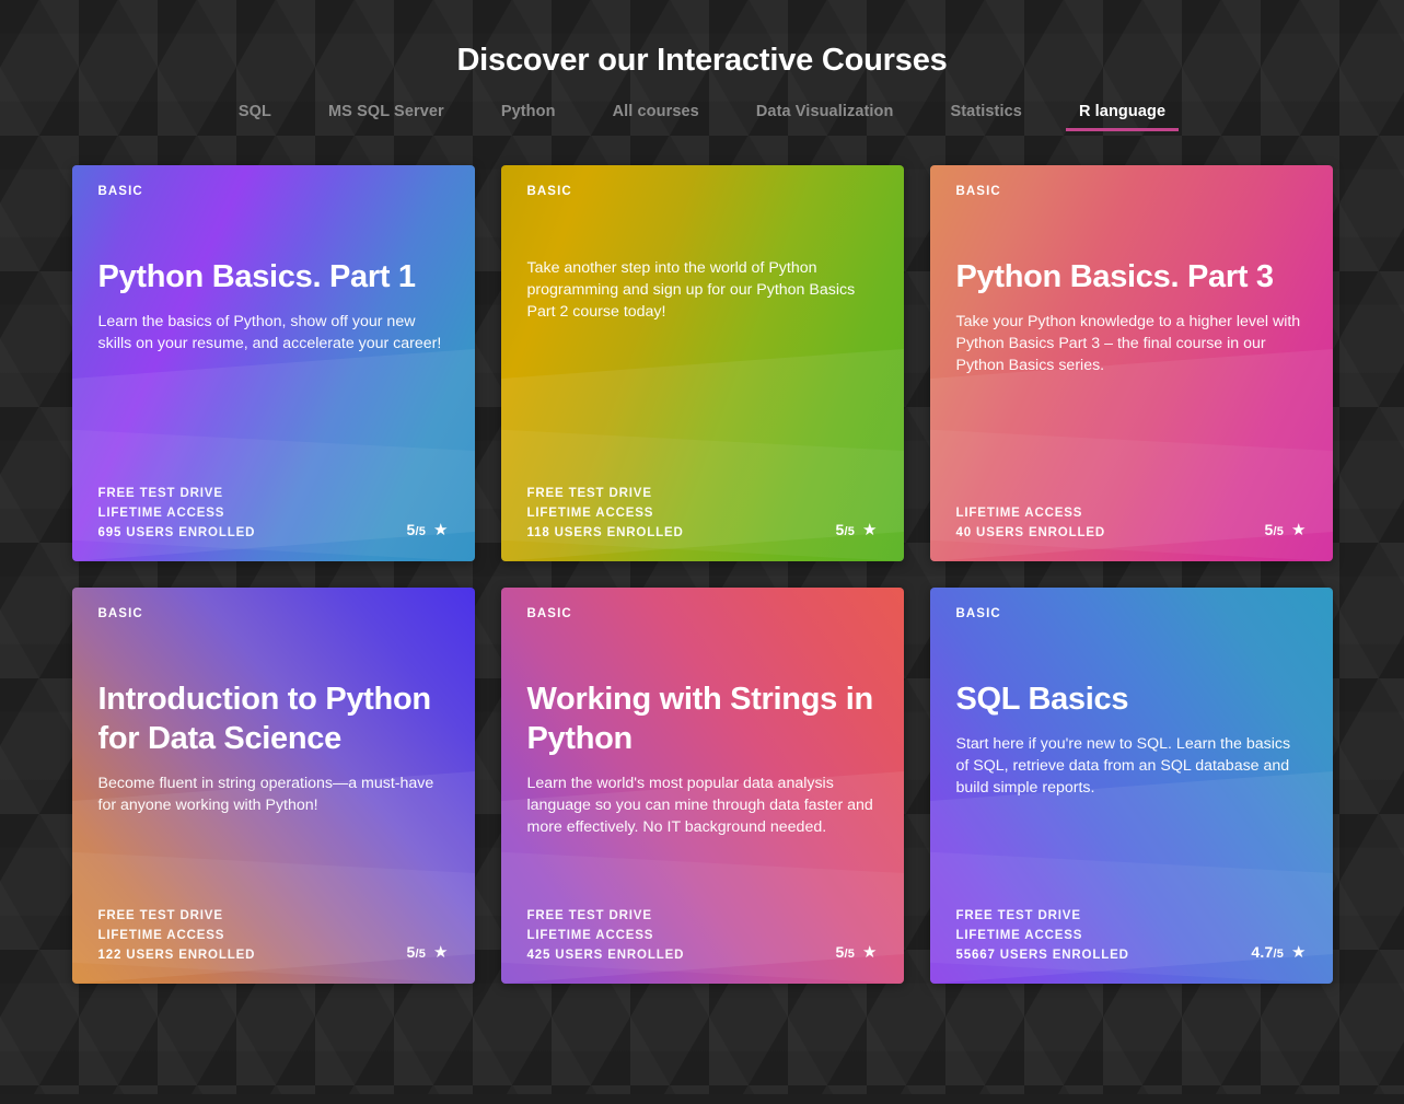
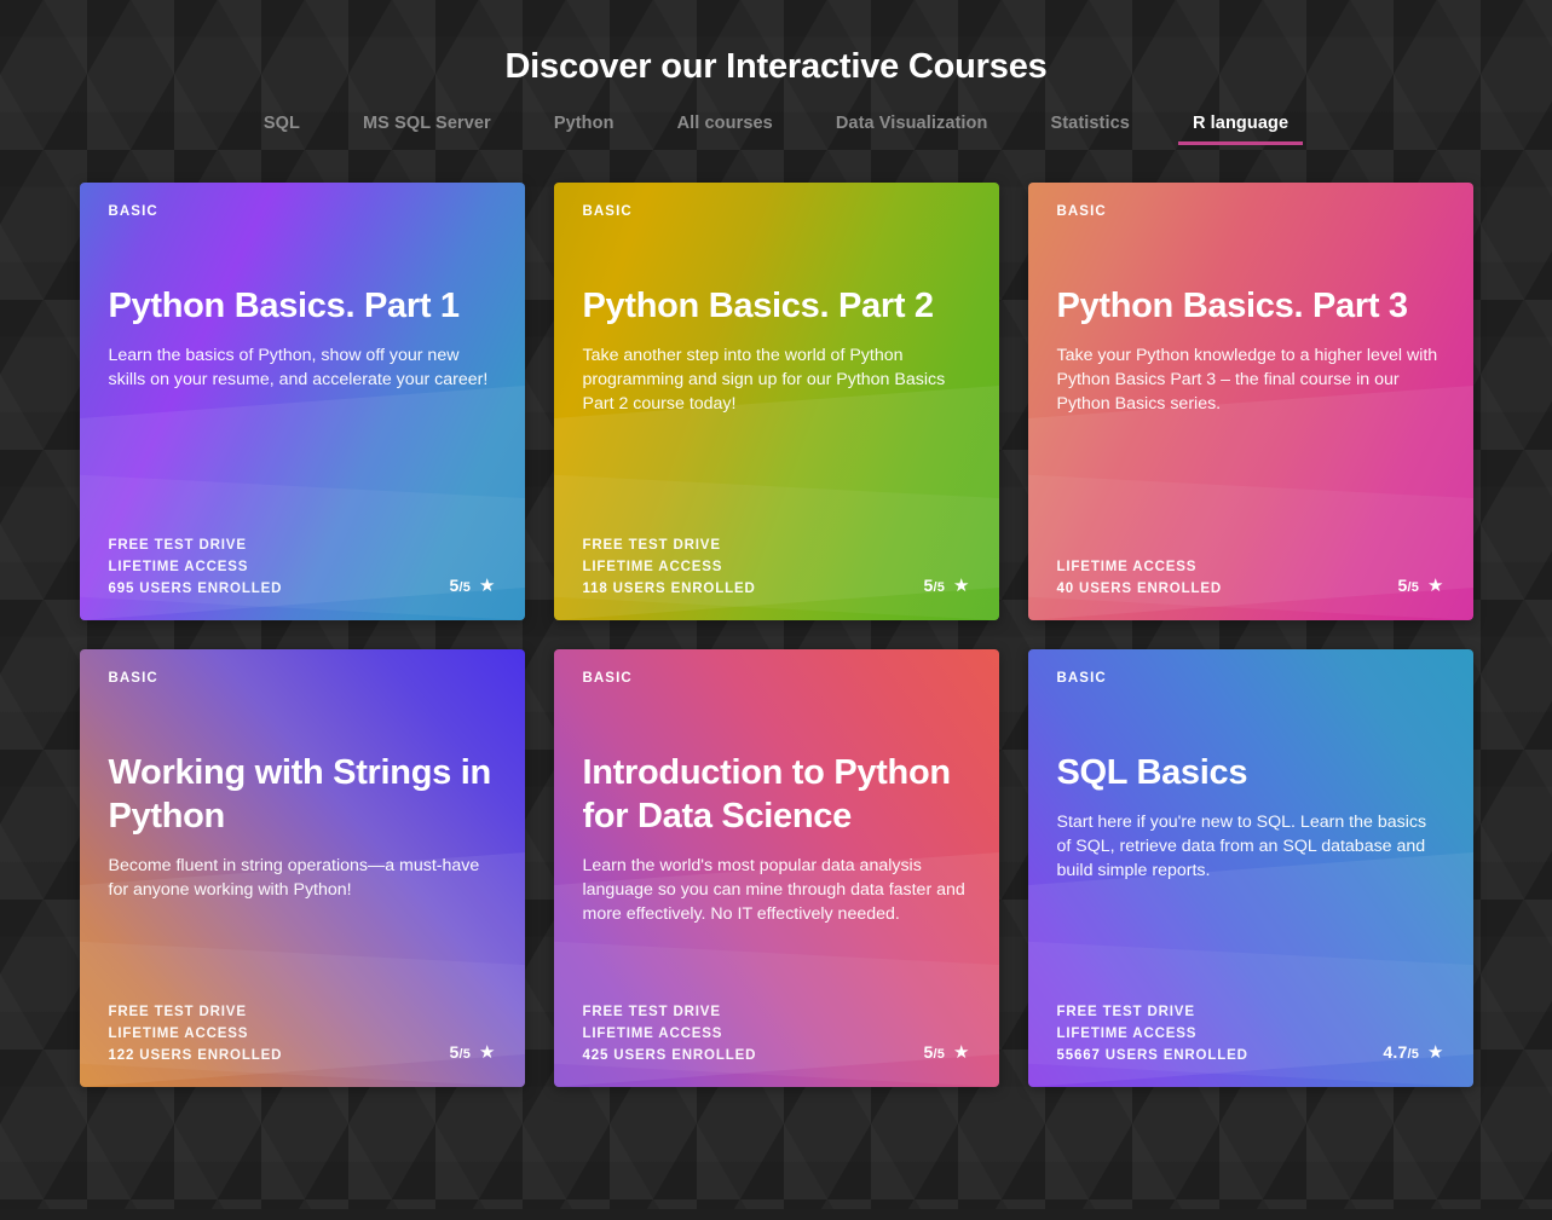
  Discover our Interactive Courses
  SQL
  MS SQL Server
  Python
  All courses
  Data Visualization
  Statistics
  R language
  BASIC
  Python Basics. Part 1
  Learn the basics of Python, show off your new skills on your resume, and accelerate your career!
  FREE TEST DRIVE
  LIFETIME ACCESS
  695 USERS ENROLLED
  5/5
  ★
  BASIC
+ Python Basics. Part 2
  Take another step into the world of Python programming and sign up for our Python Basics Part 2 course today!
  FREE TEST DRIVE
  LIFETIME ACCESS
  118 USERS ENROLLED
  5/5
  ★
  BASIC
  Python Basics. Part 3
  Take your Python knowledge to a higher level with Python Basics Part 3 – the final course in our Python Basics series.
  LIFETIME ACCESS
  40 USERS ENROLLED
  5/5
  ★
  BASIC
- Introduction to Python for Data Science
+ Working with Strings in Python
  Become fluent in string operations—a must-have for anyone working with Python!
  FREE TEST DRIVE
  LIFETIME ACCESS
  122 USERS ENROLLED
  5/5
  ★
  BASIC
- Working with Strings in Python
+ Introduction to Python for Data Science
- Learn the world's most popular data analysis language so you can mine through data faster and more effectively. No IT background needed.
+ Learn the world's most popular data analysis language so you can mine through data faster and more effectively. No IT effectively needed.
  FREE TEST DRIVE
  LIFETIME ACCESS
  425 USERS ENROLLED
  5/5
  ★
  BASIC
  SQL Basics
  Start here if you're new to SQL. Learn the basics of SQL, retrieve data from an SQL database and build simple reports.
  FREE TEST DRIVE
  LIFETIME ACCESS
  55667 USERS ENROLLED
  4.7/5
  ★
